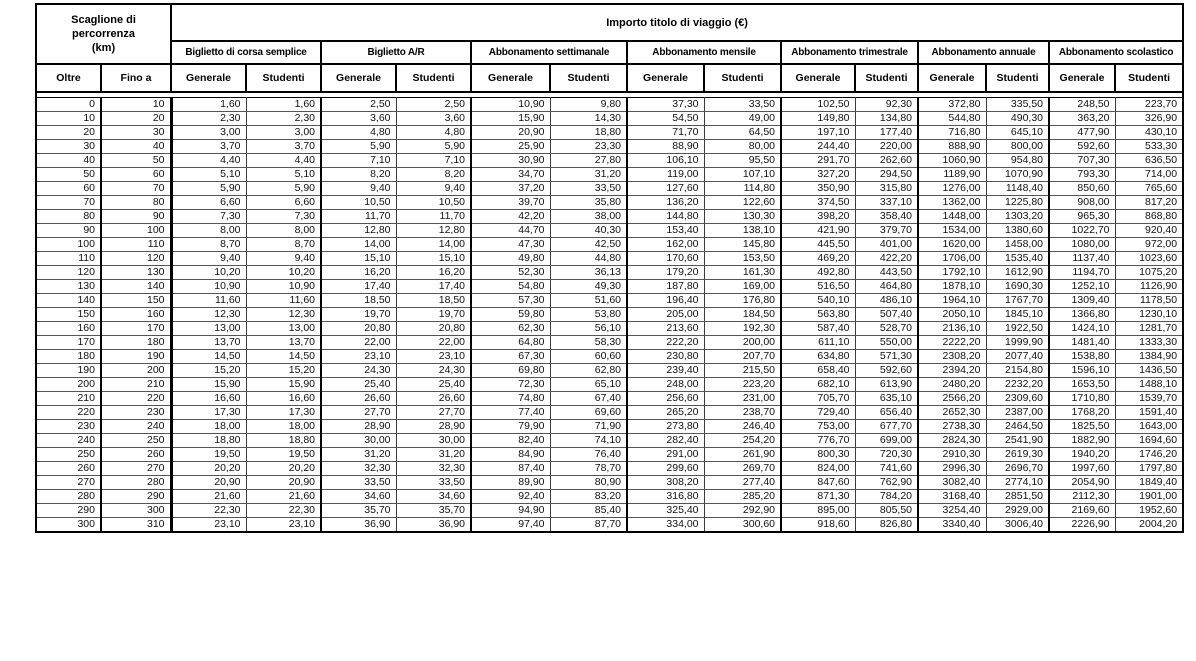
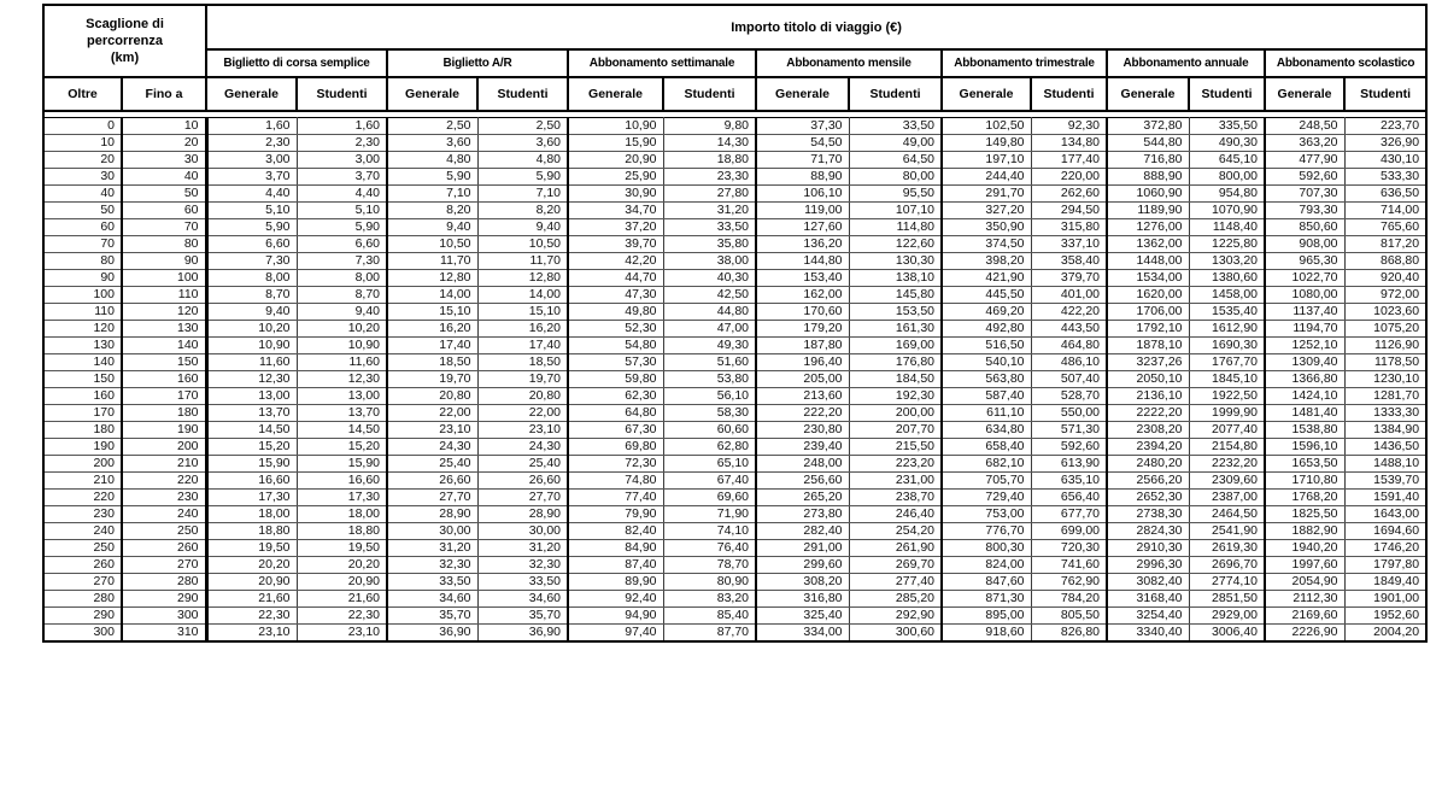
  Scaglione di percorrenza (km)	Importo titolo di viaggio (€)
  Biglietto di corsa semplice	Biglietto A/R	Abbonamento settimanale	Abbonamento mensile	Abbonamento trimestrale	Abbonamento annuale	Abbonamento scolastico
  Oltre	Fino a	Generale	Studenti	Generale	Studenti	Generale	Studenti	Generale	Studenti	Generale	Studenti	Generale	Studenti	Generale	Studenti
  0	10	1,60	1,60	2,50	2,50	10,90	9,80	37,30	33,50	102,50	92,30	372,80	335,50	248,50	223,70
  10	20	2,30	2,30	3,60	3,60	15,90	14,30	54,50	49,00	149,80	134,80	544,80	490,30	363,20	326,90
  20	30	3,00	3,00	4,80	4,80	20,90	18,80	71,70	64,50	197,10	177,40	716,80	645,10	477,90	430,10
  30	40	3,70	3,70	5,90	5,90	25,90	23,30	88,90	80,00	244,40	220,00	888,90	800,00	592,60	533,30
  40	50	4,40	4,40	7,10	7,10	30,90	27,80	106,10	95,50	291,70	262,60	1060,90	954,80	707,30	636,50
  50	60	5,10	5,10	8,20	8,20	34,70	31,20	119,00	107,10	327,20	294,50	1189,90	1070,90	793,30	714,00
  60	70	5,90	5,90	9,40	9,40	37,20	33,50	127,60	114,80	350,90	315,80	1276,00	1148,40	850,60	765,60
  70	80	6,60	6,60	10,50	10,50	39,70	35,80	136,20	122,60	374,50	337,10	1362,00	1225,80	908,00	817,20
  80	90	7,30	7,30	11,70	11,70	42,20	38,00	144,80	130,30	398,20	358,40	1448,00	1303,20	965,30	868,80
  90	100	8,00	8,00	12,80	12,80	44,70	40,30	153,40	138,10	421,90	379,70	1534,00	1380,60	1022,70	920,40
  100	110	8,70	8,70	14,00	14,00	47,30	42,50	162,00	145,80	445,50	401,00	1620,00	1458,00	1080,00	972,00
  110	120	9,40	9,40	15,10	15,10	49,80	44,80	170,60	153,50	469,20	422,20	1706,00	1535,40	1137,40	1023,60
- 120	130	10,20	10,20	16,20	16,20	52,30	36,13	179,20	161,30	492,80	443,50	1792,10	1612,90	1194,70	1075,20
+ 120	130	10,20	10,20	16,20	16,20	52,30	47,00	179,20	161,30	492,80	443,50	1792,10	1612,90	1194,70	1075,20
  130	140	10,90	10,90	17,40	17,40	54,80	49,30	187,80	169,00	516,50	464,80	1878,10	1690,30	1252,10	1126,90
- 140	150	11,60	11,60	18,50	18,50	57,30	51,60	196,40	176,80	540,10	486,10	1964,10	1767,70	1309,40	1178,50
+ 140	150	11,60	11,60	18,50	18,50	57,30	51,60	196,40	176,80	540,10	486,10	3237,26	1767,70	1309,40	1178,50
  150	160	12,30	12,30	19,70	19,70	59,80	53,80	205,00	184,50	563,80	507,40	2050,10	1845,10	1366,80	1230,10
  160	170	13,00	13,00	20,80	20,80	62,30	56,10	213,60	192,30	587,40	528,70	2136,10	1922,50	1424,10	1281,70
  170	180	13,70	13,70	22,00	22,00	64,80	58,30	222,20	200,00	611,10	550,00	2222,20	1999,90	1481,40	1333,30
  180	190	14,50	14,50	23,10	23,10	67,30	60,60	230,80	207,70	634,80	571,30	2308,20	2077,40	1538,80	1384,90
  190	200	15,20	15,20	24,30	24,30	69,80	62,80	239,40	215,50	658,40	592,60	2394,20	2154,80	1596,10	1436,50
  200	210	15,90	15,90	25,40	25,40	72,30	65,10	248,00	223,20	682,10	613,90	2480,20	2232,20	1653,50	1488,10
  210	220	16,60	16,60	26,60	26,60	74,80	67,40	256,60	231,00	705,70	635,10	2566,20	2309,60	1710,80	1539,70
  220	230	17,30	17,30	27,70	27,70	77,40	69,60	265,20	238,70	729,40	656,40	2652,30	2387,00	1768,20	1591,40
  230	240	18,00	18,00	28,90	28,90	79,90	71,90	273,80	246,40	753,00	677,70	2738,30	2464,50	1825,50	1643,00
  240	250	18,80	18,80	30,00	30,00	82,40	74,10	282,40	254,20	776,70	699,00	2824,30	2541,90	1882,90	1694,60
  250	260	19,50	19,50	31,20	31,20	84,90	76,40	291,00	261,90	800,30	720,30	2910,30	2619,30	1940,20	1746,20
  260	270	20,20	20,20	32,30	32,30	87,40	78,70	299,60	269,70	824,00	741,60	2996,30	2696,70	1997,60	1797,80
  270	280	20,90	20,90	33,50	33,50	89,90	80,90	308,20	277,40	847,60	762,90	3082,40	2774,10	2054,90	1849,40
  280	290	21,60	21,60	34,60	34,60	92,40	83,20	316,80	285,20	871,30	784,20	3168,40	2851,50	2112,30	1901,00
  290	300	22,30	22,30	35,70	35,70	94,90	85,40	325,40	292,90	895,00	805,50	3254,40	2929,00	2169,60	1952,60
  300	310	23,10	23,10	36,90	36,90	97,40	87,70	334,00	300,60	918,60	826,80	3340,40	3006,40	2226,90	2004,20
